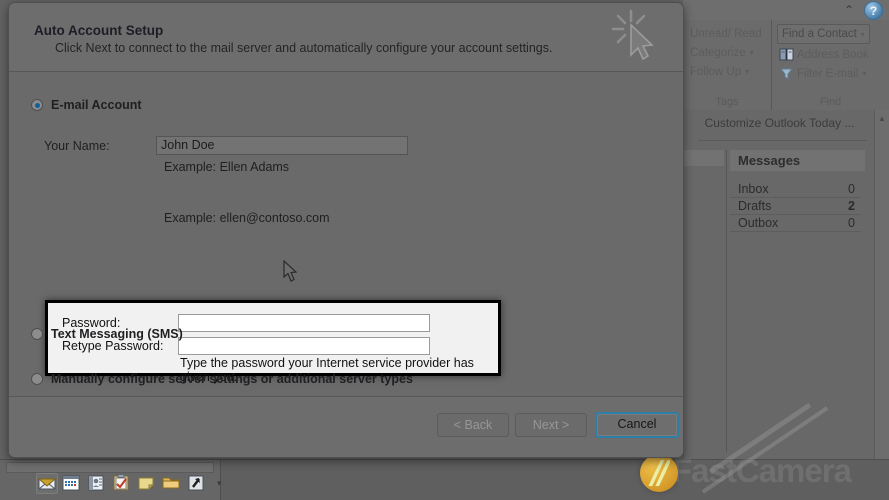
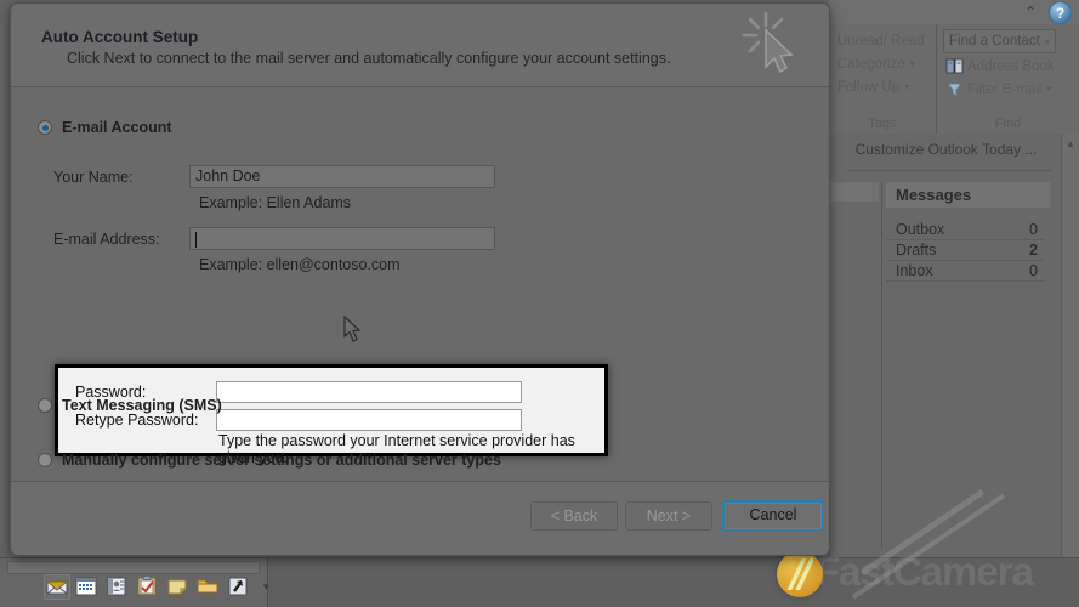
  ⌃
  ?
  Find a Contact
  Customize Outlook Today ...
  Messages
- Inbox
+ Outbox
  0
  Drafts
  2
- Outbox
+ Inbox
  0
  ▲
  ▾
  FastCamera
  Auto Account Setup
  Click Next to connect to the mail server and automatically configure your account settings.
  E-mail Account
  Your Name:
  John Doe
  Example: Ellen Adams
+ E-mail Address:
  Example: ellen@contoso.com
  Password:
  Retype Password:
  Type the password your Internet service provider has given you.
  Text Messaging (SMS)
  Manually configure server settings or additional server types
  < Back
  Next >
  Cancel
